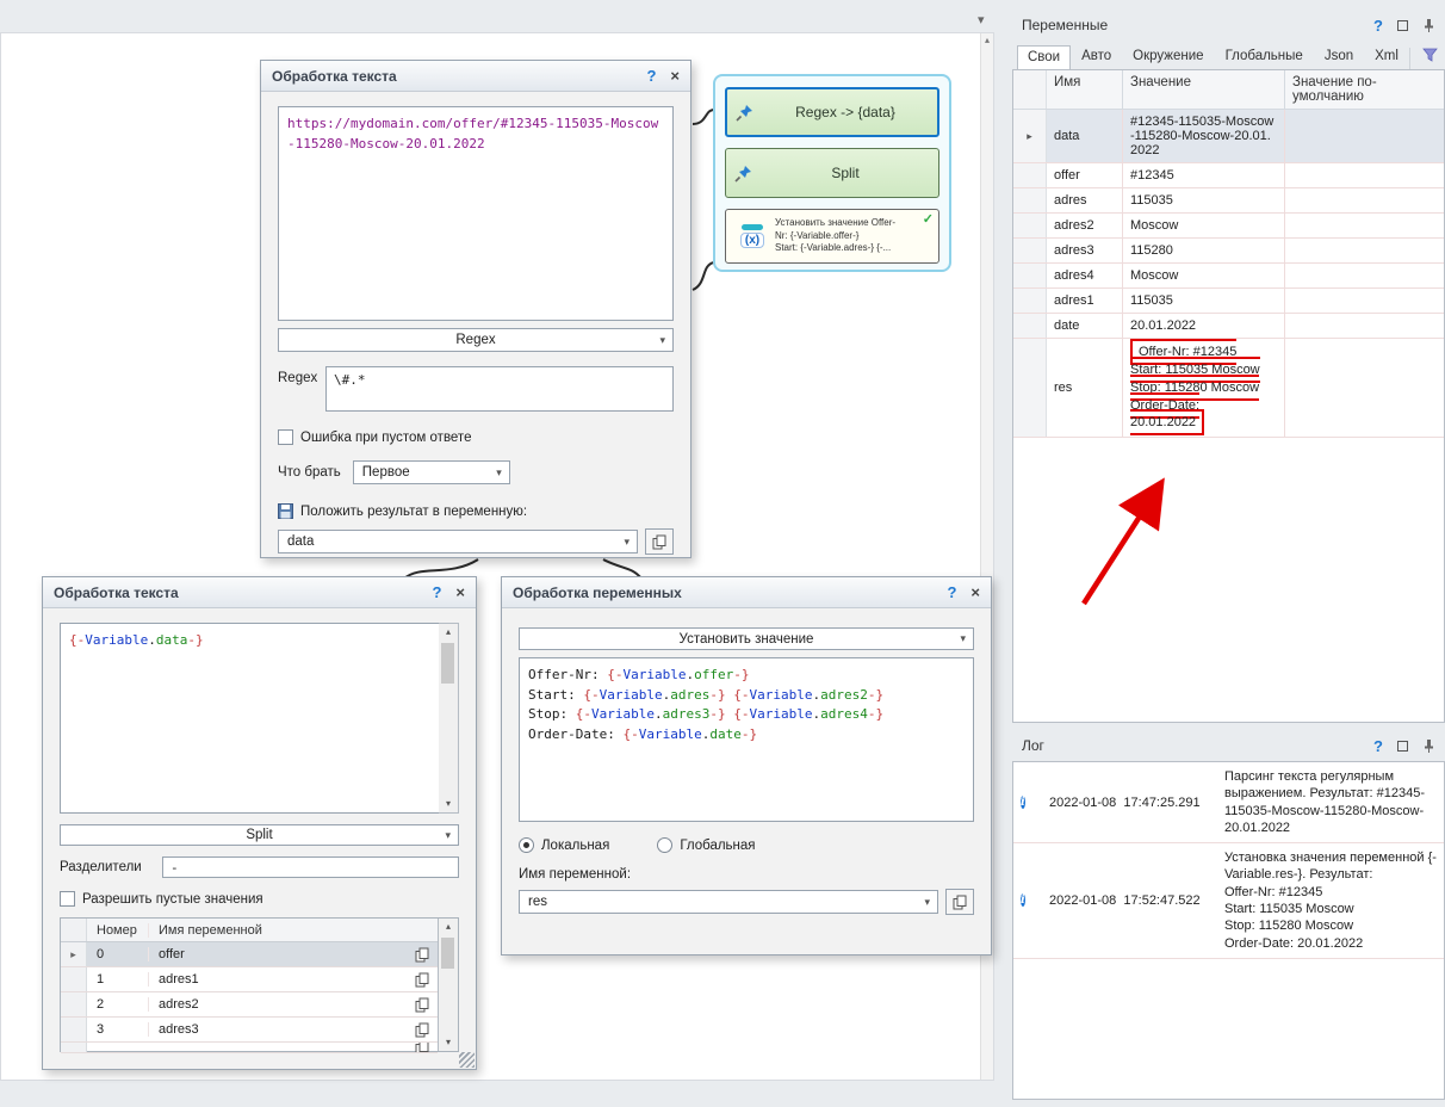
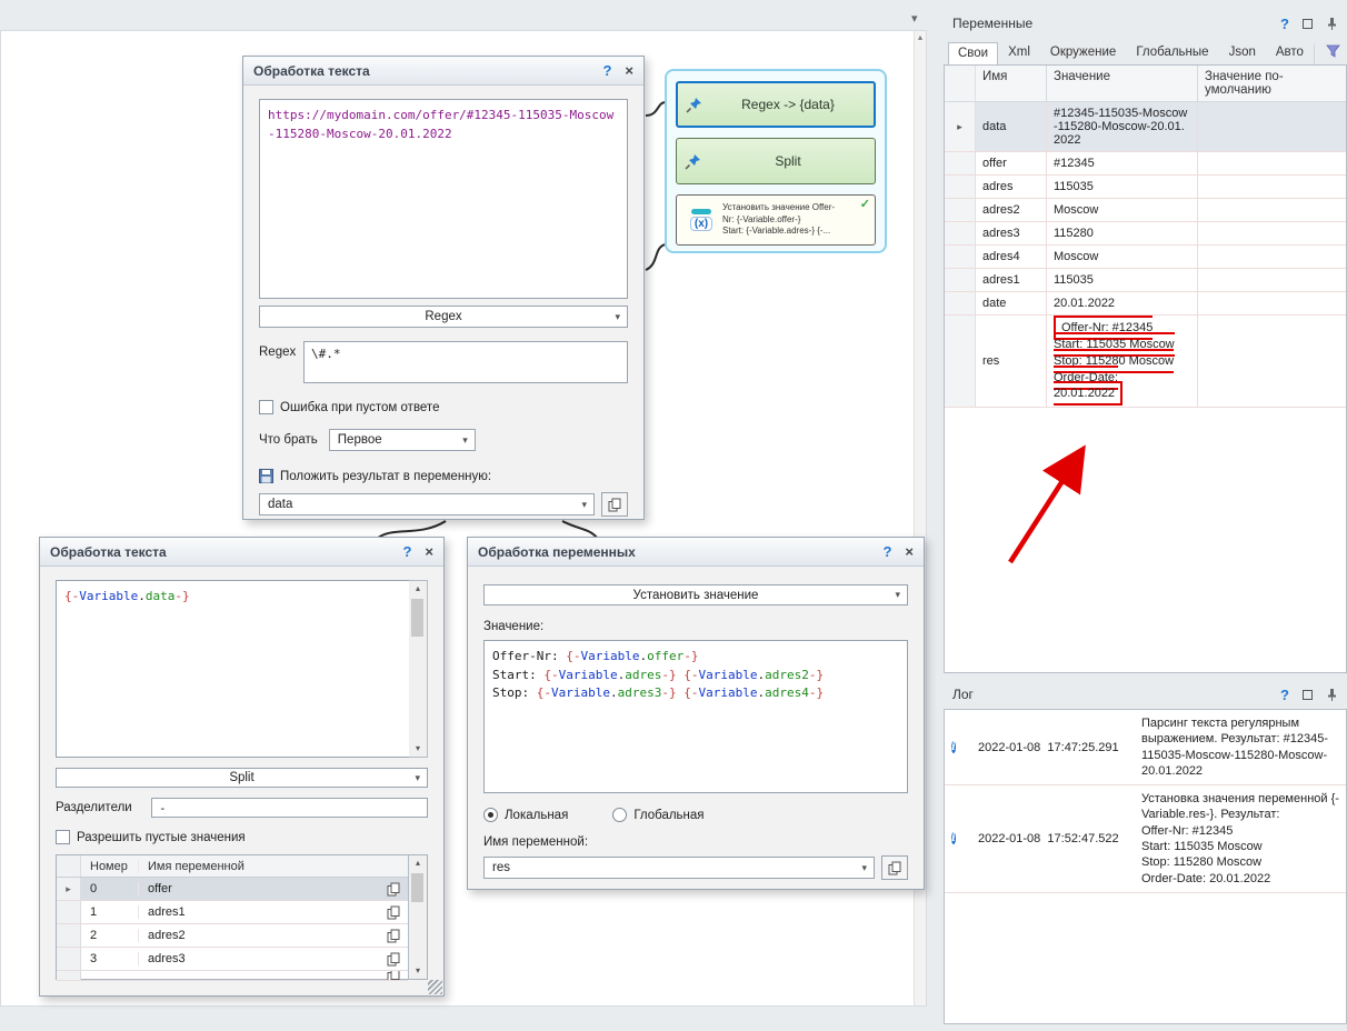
  ▾
  ▴
  Regex -> {data}
  Split
  (x)
  Установить значение Offer-
  Nr: {-Variable.offer-}
  Start: {-Variable.adres-} {-...
  ✓
  Обработка текста
  ?
  ×
  https://mydomain.com/offer/#12345-115035-Moscow-115280-Moscow-20.01.2022
  Regex
  ▾
  Regex
  \#.*
  Ошибка при пустом ответе
  Что брать
  Первое
  ▾
  Положить результат в переменную:
  data
  ▾
  Обработка текста
  ?
  ×
  {-Variable.data-}
  ▴
  ▾
  Split
  ▾
  Разделители
  -
  Разрешить пустые значения
  Номер
  Имя переменной
  ▸
  0
  offer
  1
  adres1
  2
  adres2
  3
  adres3
  ▴
  ▾
  Обработка переменных
  ?
  ×
  Установить значение
  ▾
+ Значение:
  Offer-Nr: {-Variable.offer-}
  Start: {-Variable.adres-} {-Variable.adres2-}
  Stop: {-Variable.adres3-} {-Variable.adres4-}
- Order-Date: {-Variable.date-}
  Локальная
  Глобальная
  Имя переменной:
  res
  ▾
  Переменные
  ?
  Свои
- Авто
+ Xml
  Окружение
  Глобальные
  Json
- Xml
+ Авто
  Имя
  Значение
  Значение по-умолчанию
  ▸
  data
  #12345-115035-Moscow-115280-Moscow-20.01.2022
  offer
  #12345
  adres
  115035
  adres2
  Moscow
  adres3
  115280
  adres4
  Moscow
  adres1
  115035
  date
  20.01.2022
  res
  Offer-Nr: #12345
  Start: 115035 Moscow
  Stop: 115280 Moscow
  Order-Date: 20.01.2022
  Лог
  ?
  i
  2022-01-08 17:47:25.291
  Парсинг текста регулярным выражением. Результат: #12345-115035-Moscow-115280-Moscow-20.01.2022
  i
  2022-01-08 17:52:47.522
  Установка значения переменной {-Variable.res-}. Результат:
  Offer-Nr: #12345
  Start: 115035 Moscow
  Stop: 115280 Moscow
  Order-Date: 20.01.2022
